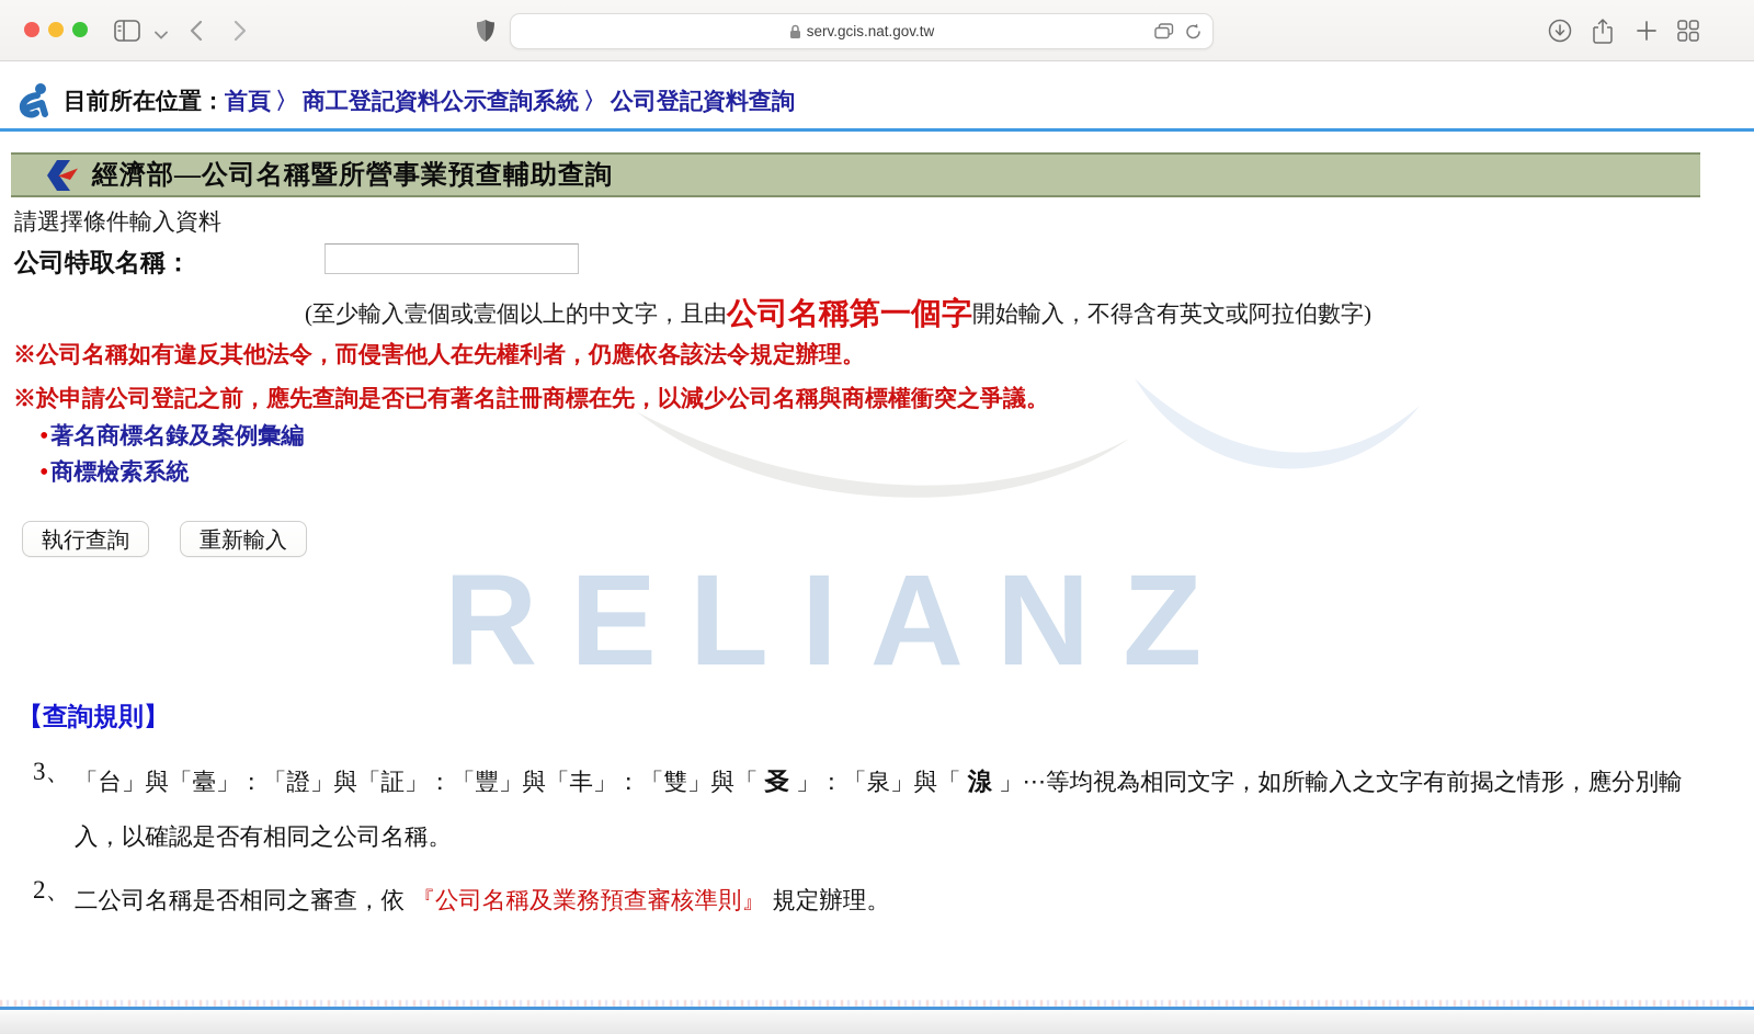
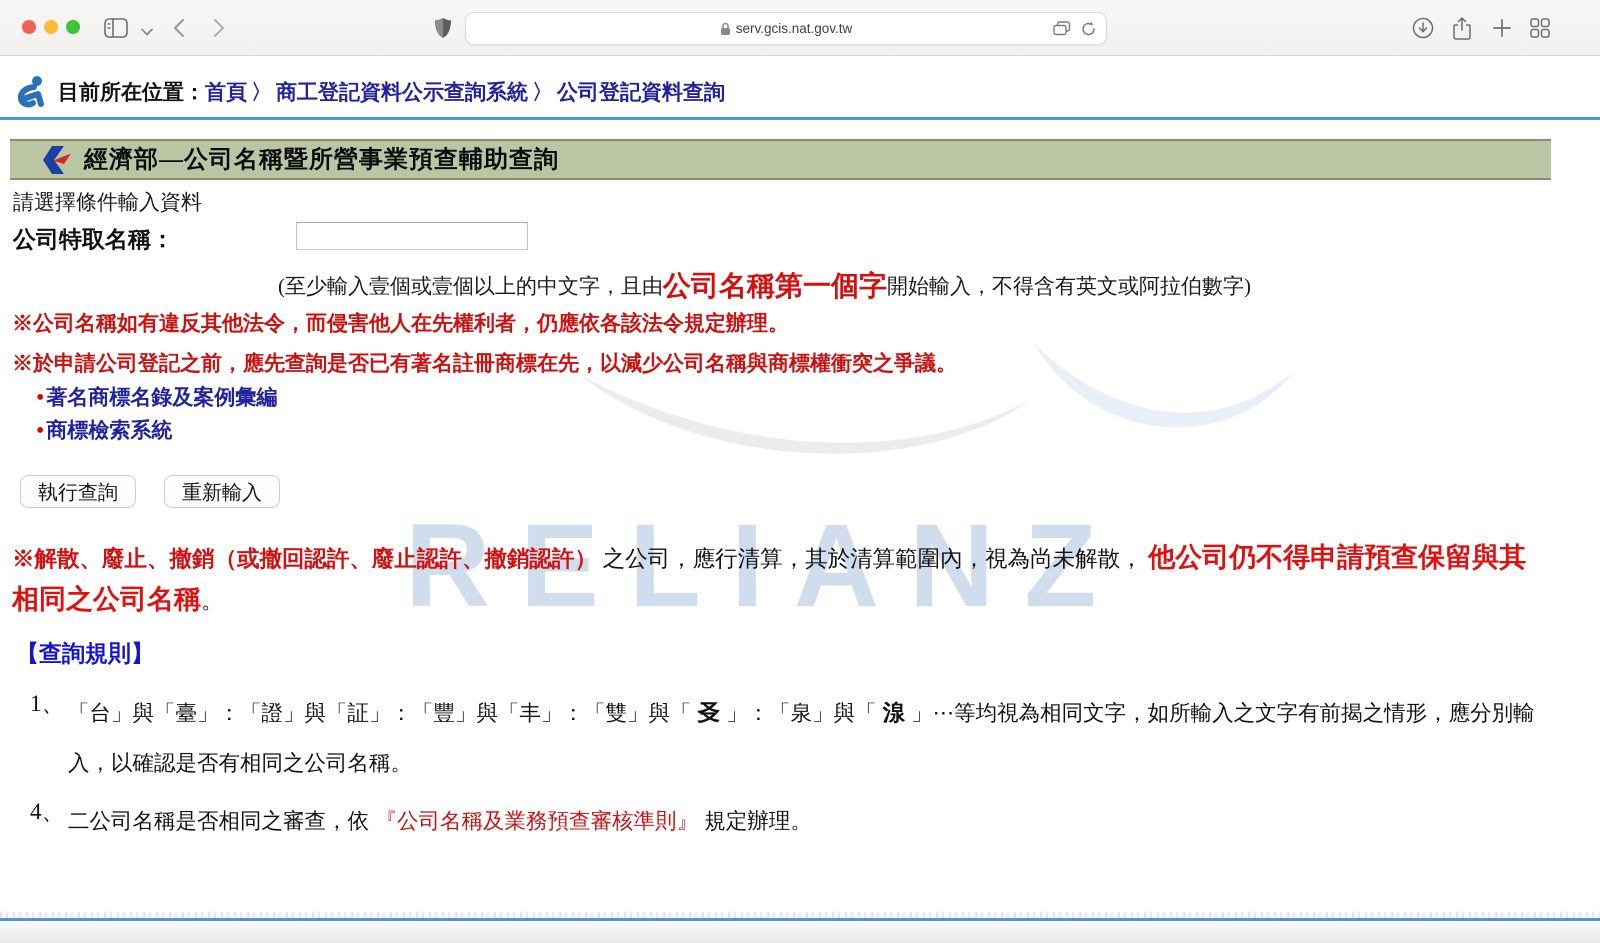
  serv.gcis.nat.gov.tw
  RELIANZ
  目前所在位置：
  首頁
  〉
  商工登記資料公示查詢系統
  〉
  公司登記資料查詢
  經濟部—公司名稱暨所營事業預查輔助查詢
  請選擇條件輸入資料
  公司特取名稱：
  (至少輸入壹個或壹個以上的中文字，且由公司名稱第一個字開始輸入，不得含有英文或阿拉伯數字)
  ※公司名稱如有違反其他法令，而侵害他人在先權利者，仍應依各該法令規定辦理。
  ※於申請公司登記之前，應先查詢是否已有著名註冊商標在先，以減少公司名稱與商標權衝突之爭議。
  •
  著名商標名錄及案例彙編
  •
  商標檢索系統
  執行查詢
  重新輸入
+ ※解散、廢止、撤銷（或撤回認許、廢止認許、撤銷認許） 之公司，應行清算，其於清算範圍內，視為尚未解散， 他公司仍不得申請預查保留與其相同之公司名稱。
  【查詢規則】
- 3、
+ 1、
  「台」與「臺」：「證」與「証」：「豐」與「丰」：「雙」與「 㕛 」：「泉」與「 湶 」⋯等均視為相同文字，如所輸入之文字有前揭之情形，應分別輸入，以確認是否有相同之公司名稱。
- 2、
+ 4、
  二公司名稱是否相同之審查，依 『公司名稱及業務預查審核準則』 規定辦理。
